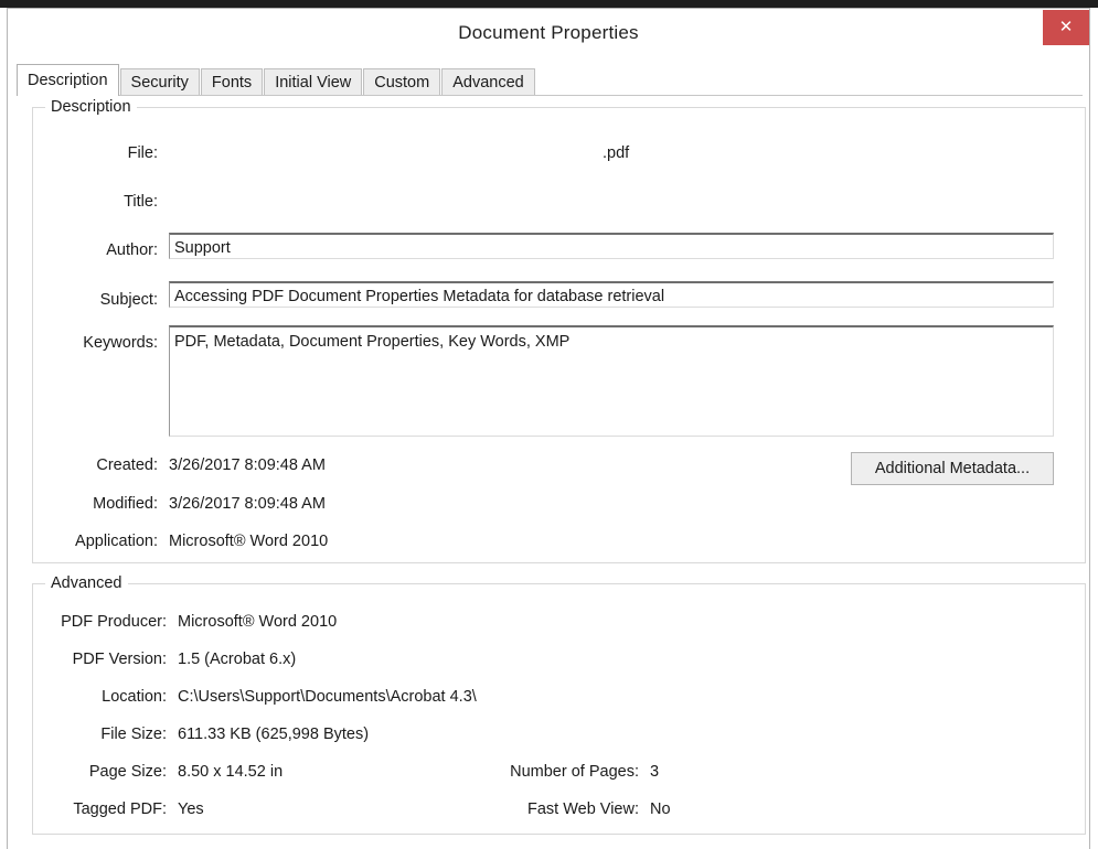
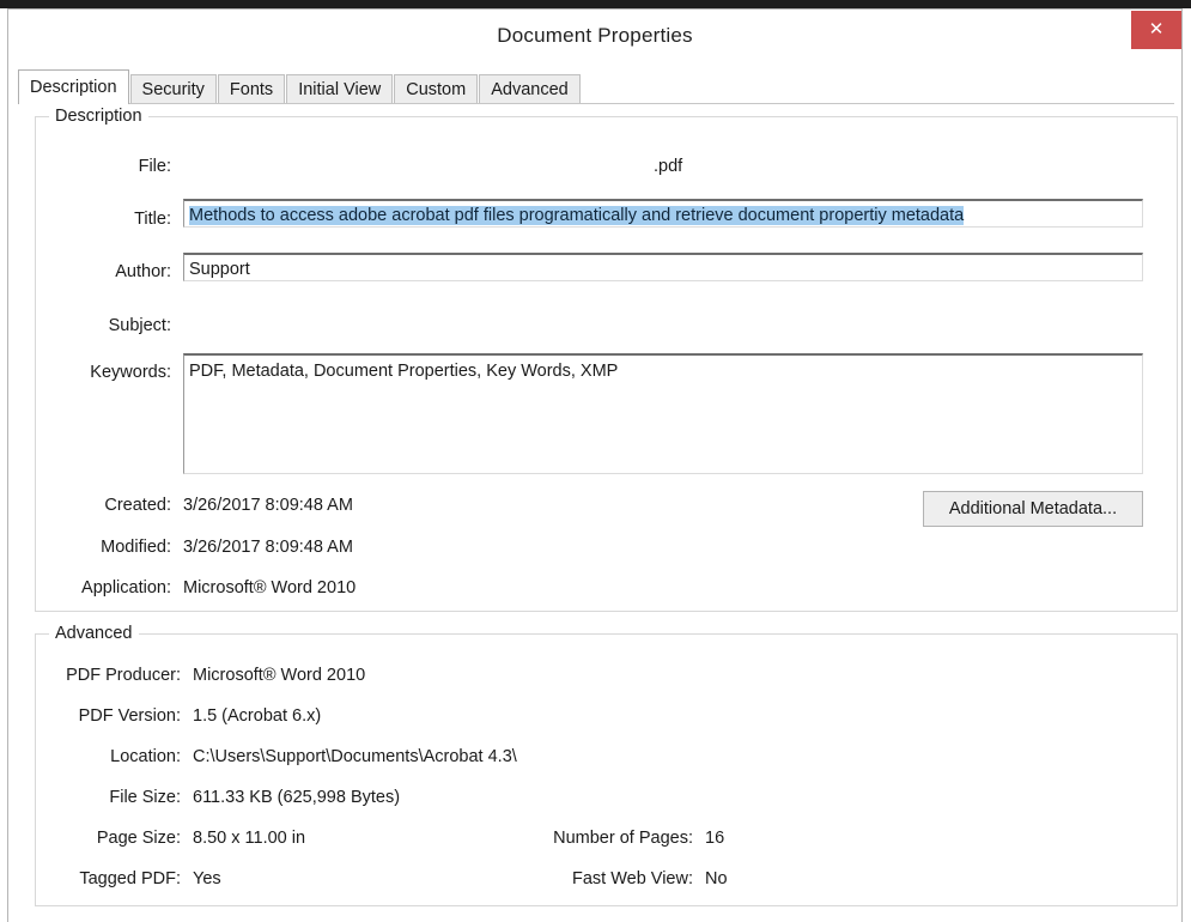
  Document Properties
  ✕
  Description
  Security
  Fonts
  Initial View
  Custom
  Advanced
  Description
  File:
  .pdf
  Title:
+ Methods to access adobe acrobat pdf files programatically and retrieve document propertiy metadata
  Author:
  Support
  Subject:
- Accessing PDF Document Properties Metadata for database retrieval
  Keywords:
  PDF, Metadata, Document Properties, Key Words, XMP
  Created:
  3/26/2017 8:09:48 AM
  Modified:
  3/26/2017 8:09:48 AM
  Application:
  Microsoft® Word 2010
  Additional Metadata...
  Advanced
  PDF Producer:
  Microsoft® Word 2010
  PDF Version:
  1.5 (Acrobat 6.x)
  Location:
  C:\Users\Support\Documents\Acrobat 4.3\
  File Size:
  611.33 KB (625,998 Bytes)
  Page Size:
- 8.50 x 14.52 in
+ 8.50 x 11.00 in
  Tagged PDF:
  Yes
  Number of Pages:
- 3
+ 16
  Fast Web View:
  No
